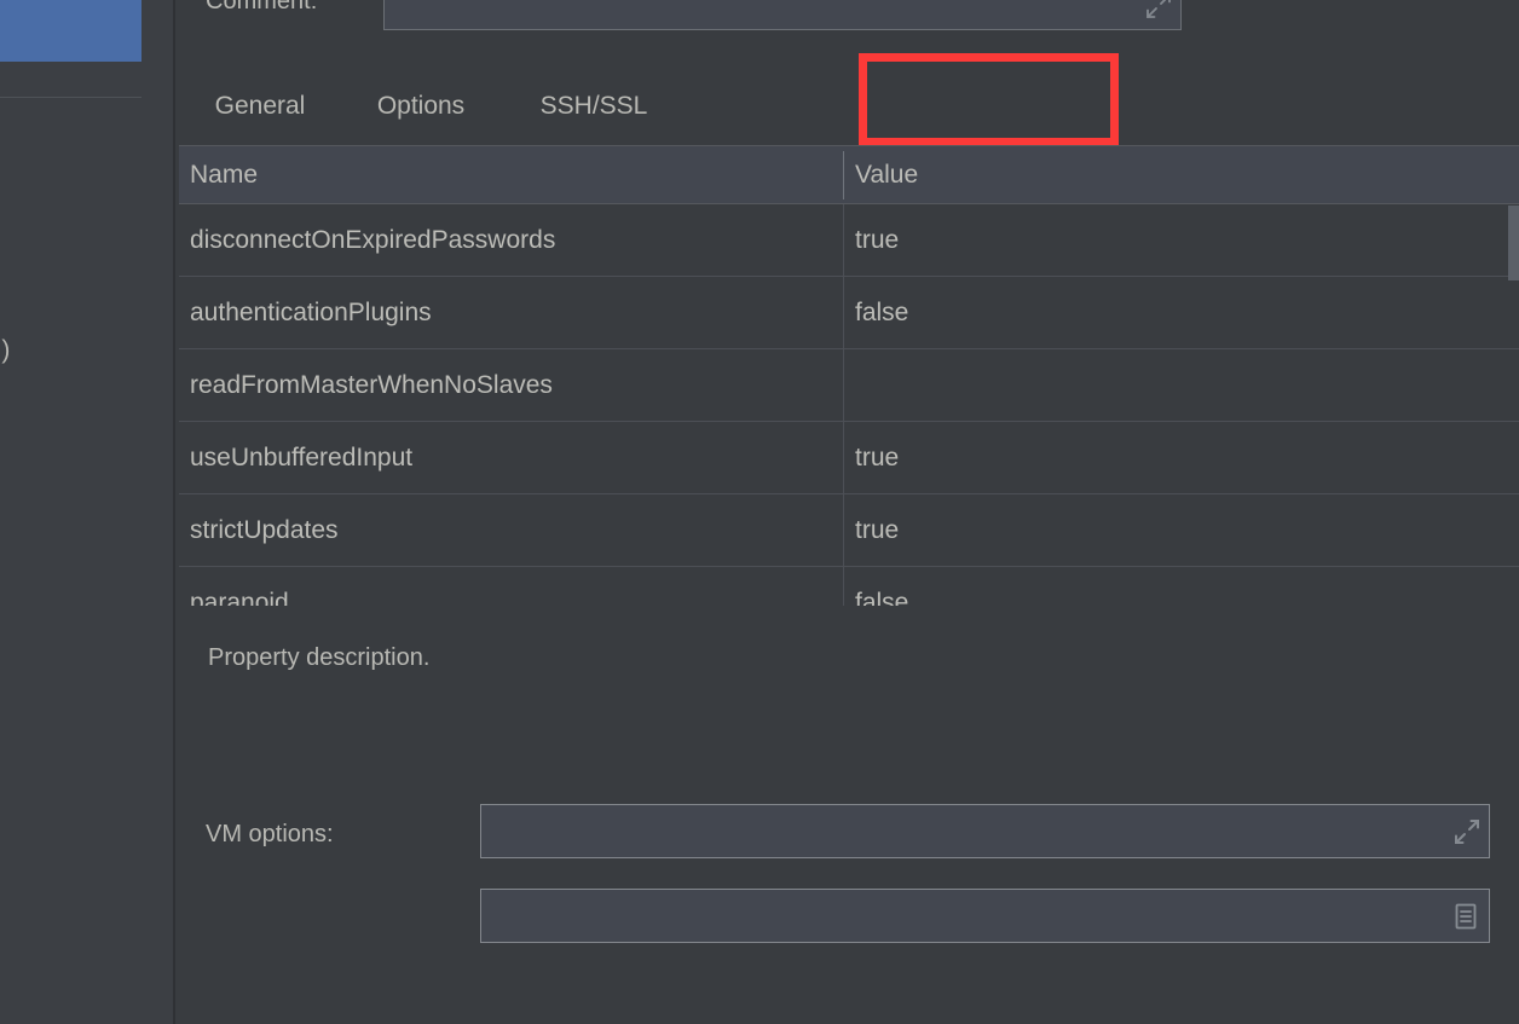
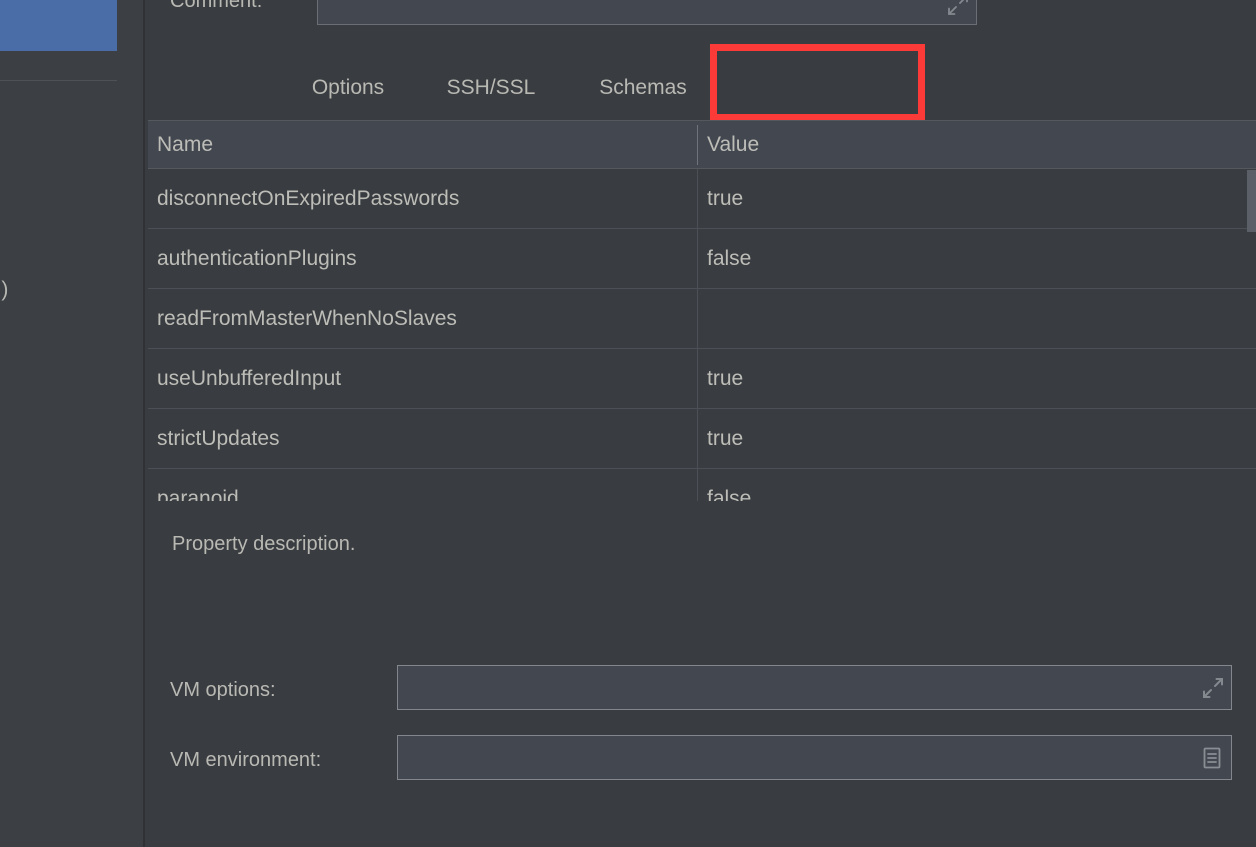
  Comment:
- General
  Options
  SSH/SSL
+ Schemas
  Name
  Value
  disconnectOnExpiredPasswords
  true
  authenticationPlugins
  false
  readFromMasterWhenNoSlaves
  useUnbufferedInput
  true
  strictUpdates
  true
  paranoid
  false
  Property description.
  VM options:
+ VM environment:
